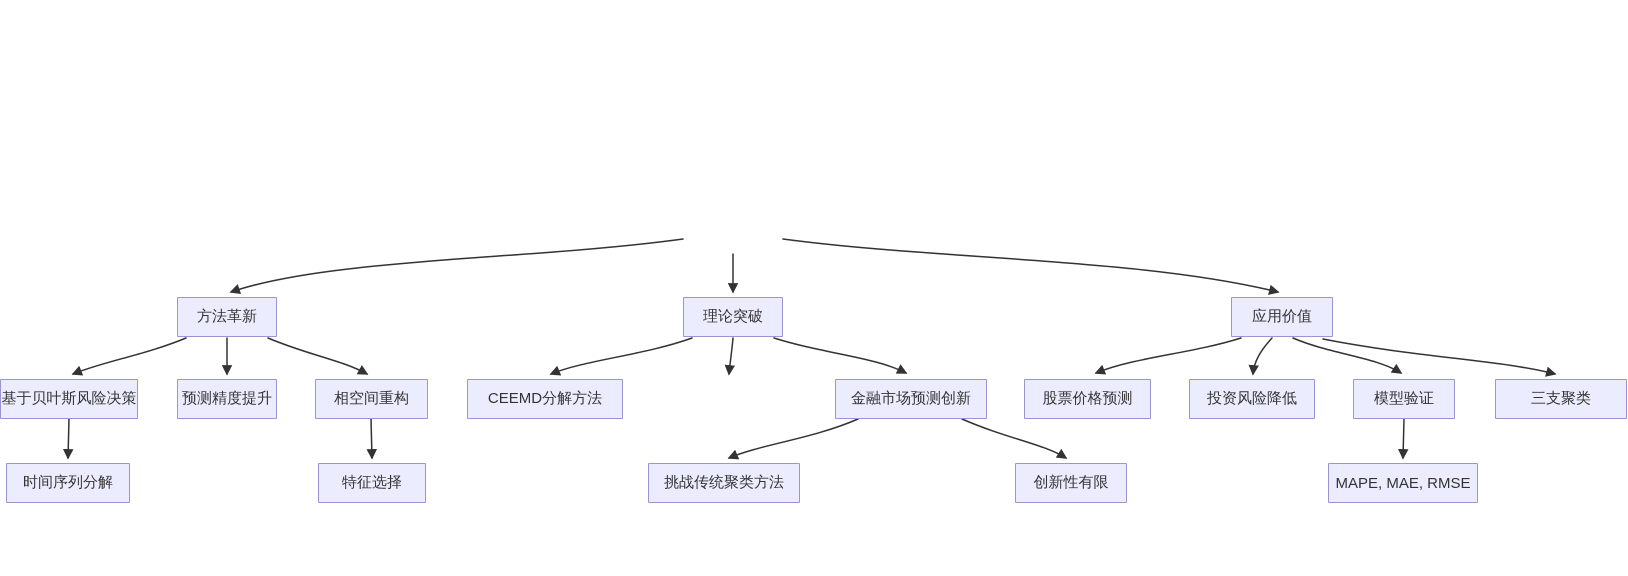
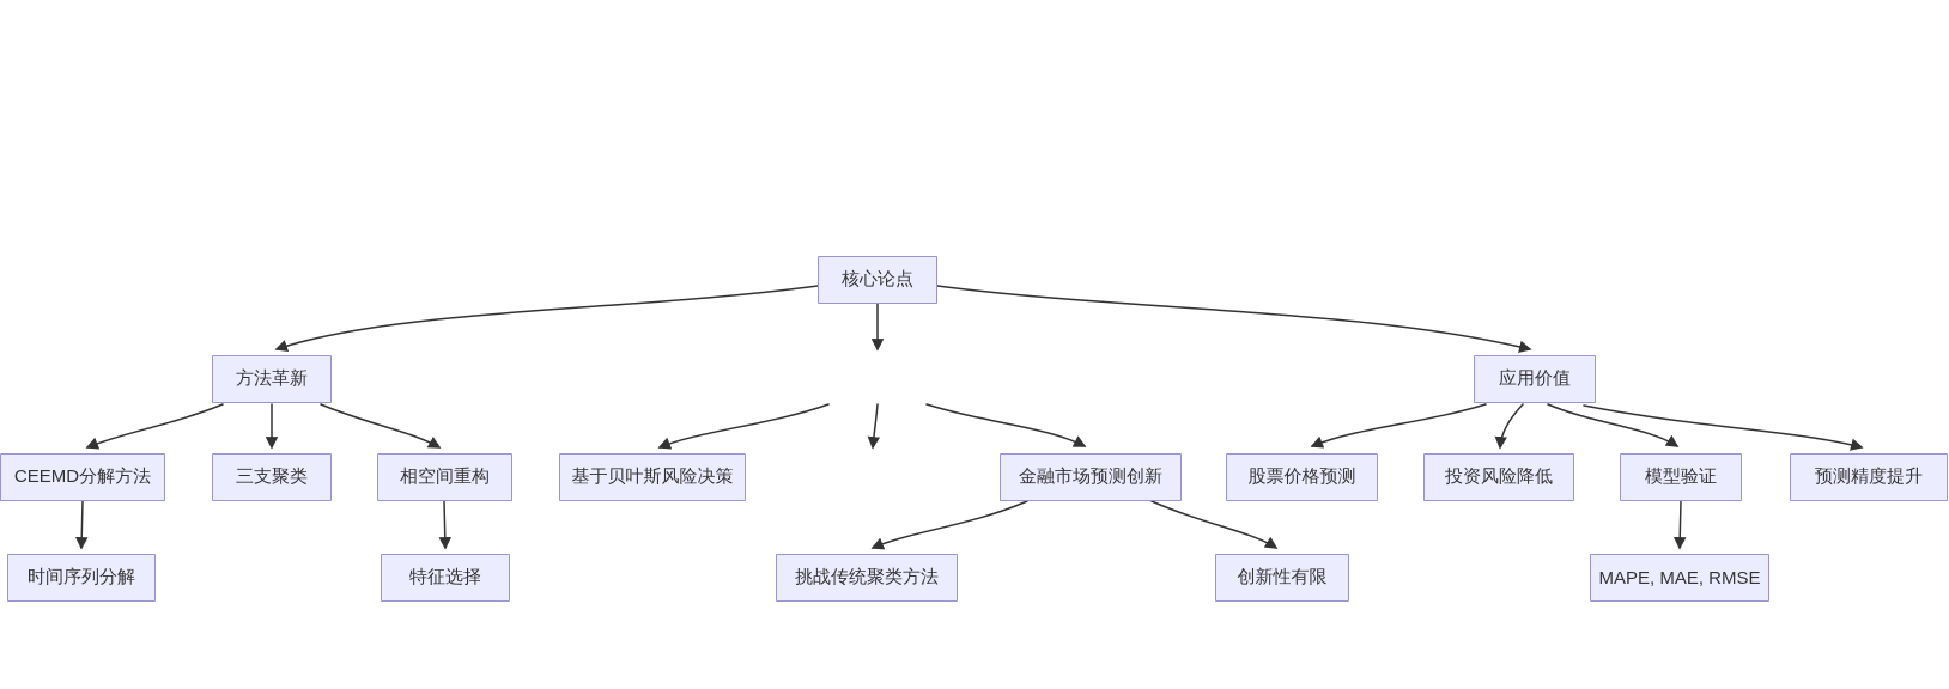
+ 核心论点
  方法革新
- 理论突破
  应用价值
- 基于贝叶斯风险决策
+ CEEMD分解方法
- 预测精度提升
+ 三支聚类
  相空间重构
- CEEMD分解方法
+ 基于贝叶斯风险决策
  金融市场预测创新
  股票价格预测
  投资风险降低
  模型验证
- 三支聚类
+ 预测精度提升
  时间序列分解
  特征选择
  挑战传统聚类方法
  创新性有限
  MAPE, MAE, RMSE
